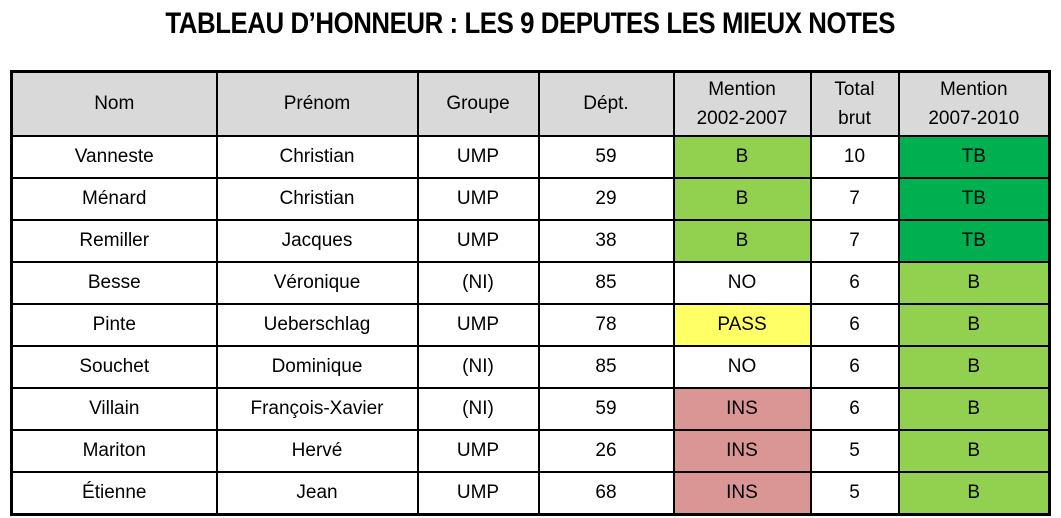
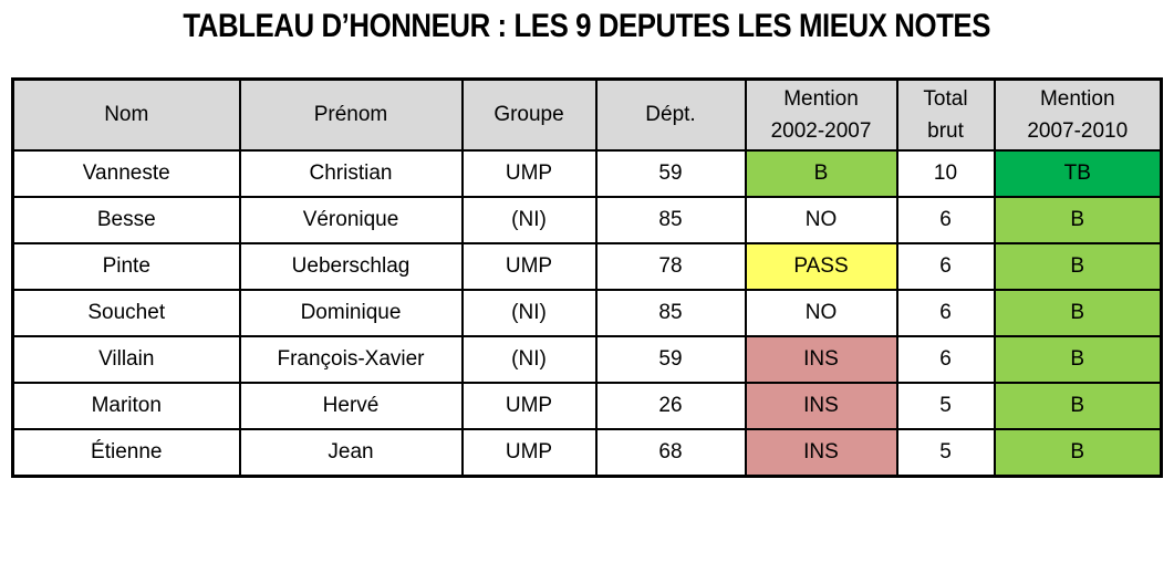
  TABLEAU D’HONNEUR : LES 9 DEPUTES LES MIEUX NOTES
  Nom	Prénom	Groupe	Dépt.	Mention 2002-2007	Total brut	Mention 2007-2010
  Vanneste	Christian	UMP	59	B	10	TB
- Ménard	Christian	UMP	29	B	7	TB
- Remiller	Jacques	UMP	38	B	7	TB
  Besse	Véronique	(NI)	85	NO	6	B
  Pinte	Ueberschlag	UMP	78	PASS	6	B
  Souchet	Dominique	(NI)	85	NO	6	B
  Villain	François-Xavier	(NI)	59	INS	6	B
  Mariton	Hervé	UMP	26	INS	5	B
  Étienne	Jean	UMP	68	INS	5	B
